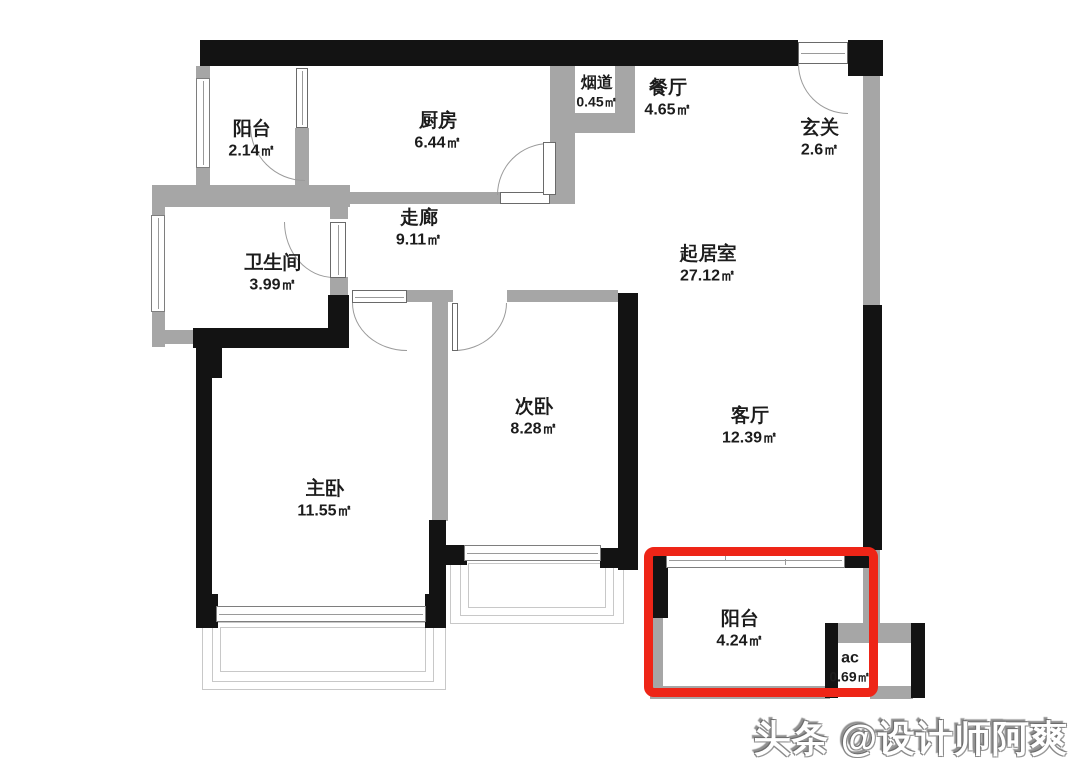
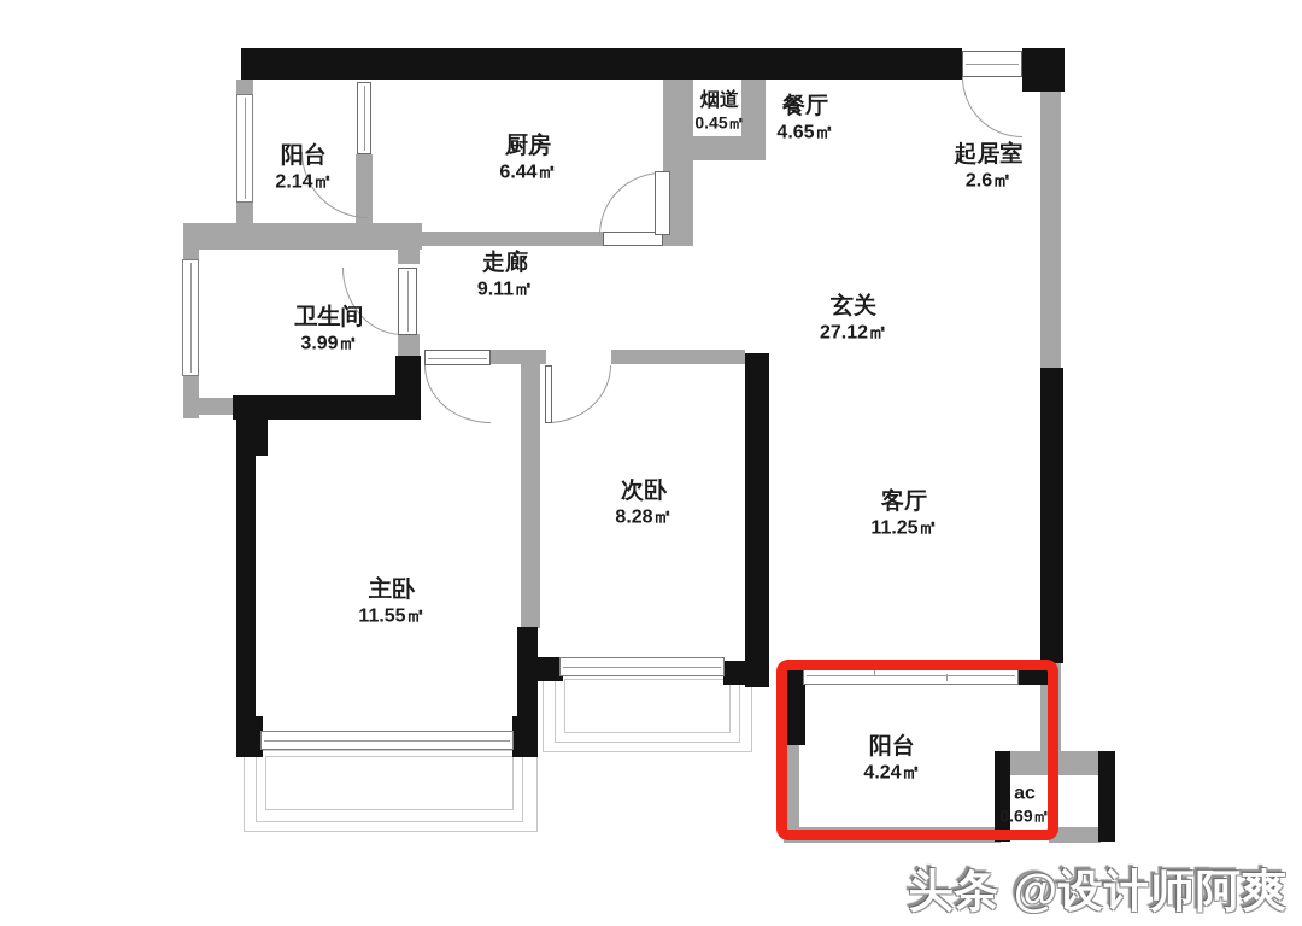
  阳台
  2.14㎡
  厨房
  6.44㎡
  烟道
  0.45㎡
  餐厅
  4.65㎡
- 玄关
+ 起居室
  2.6㎡
  走廊
  9.11㎡
  卫生间
  3.99㎡
- 起居室
+ 玄关
  27.12㎡
  次卧
  8.28㎡
  客厅
- 12.39㎡
+ 11.25㎡
  主卧
  11.55㎡
  阳台
  4.24㎡
  ac
  0.69㎡
  头条 @设计师阿爽
